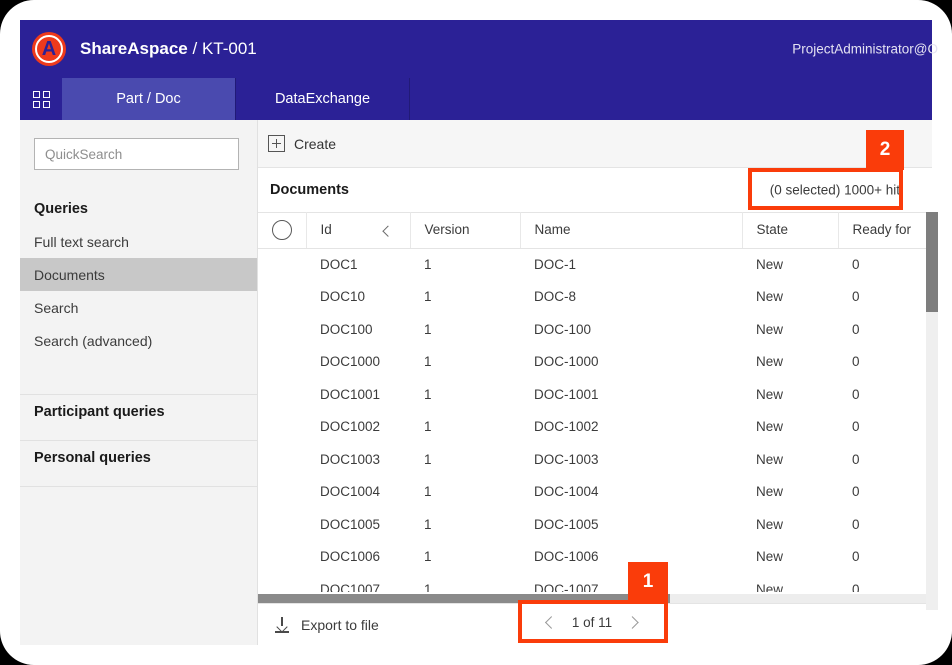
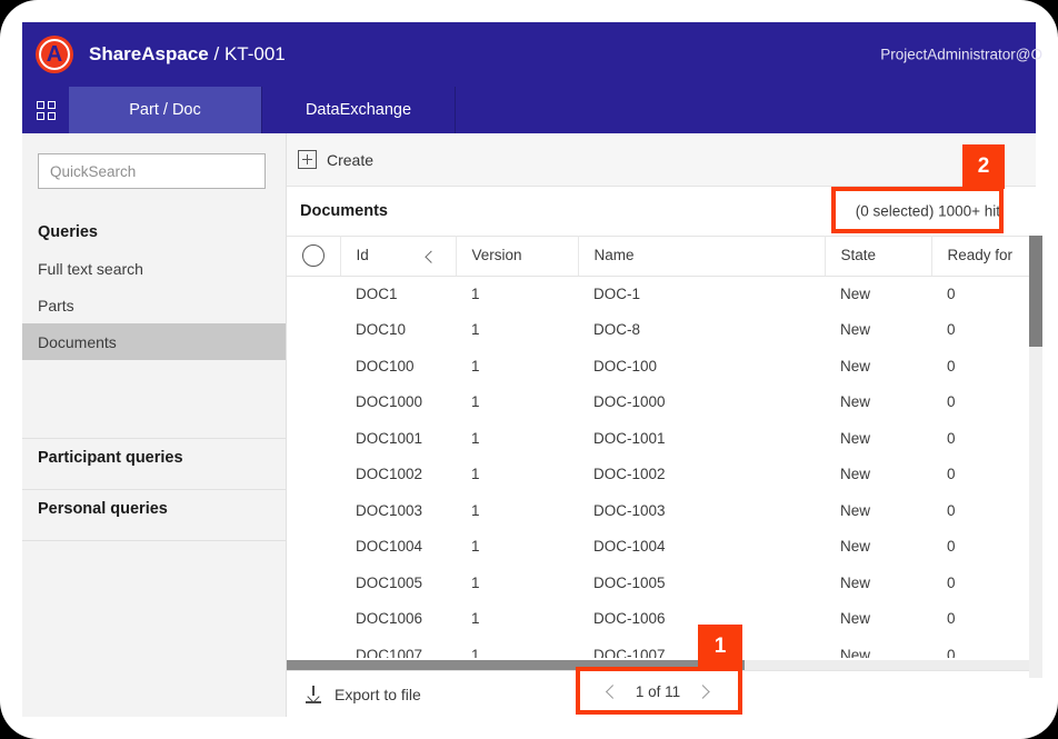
  A
  ShareAspace / KT-001
  ProjectAdministrator@O
  Part / Doc
  DataExchange
  QuickSearch
  Queries
  Full text search
+ Parts
  Documents
- Search
- Search (advanced)
  Participant queries
  Personal queries
  Create
  Documents
  (0 selected) 1000+ hit
  	Id	Version	Name	State	Ready for
  	DOC1	1	DOC-1	New	0
  	DOC10	1	DOC-8	New	0
  	DOC100	1	DOC-100	New	0
  	DOC1000	1	DOC-1000	New	0
  	DOC1001	1	DOC-1001	New	0
  	DOC1002	1	DOC-1002	New	0
  	DOC1003	1	DOC-1003	New	0
  	DOC1004	1	DOC-1004	New	0
  	DOC1005	1	DOC-1005	New	0
  	DOC1006	1	DOC-1006	New	0
  	DOC1007	1	DOC-1007	New	0
  Export to file
  1 of 11
  2
  1
